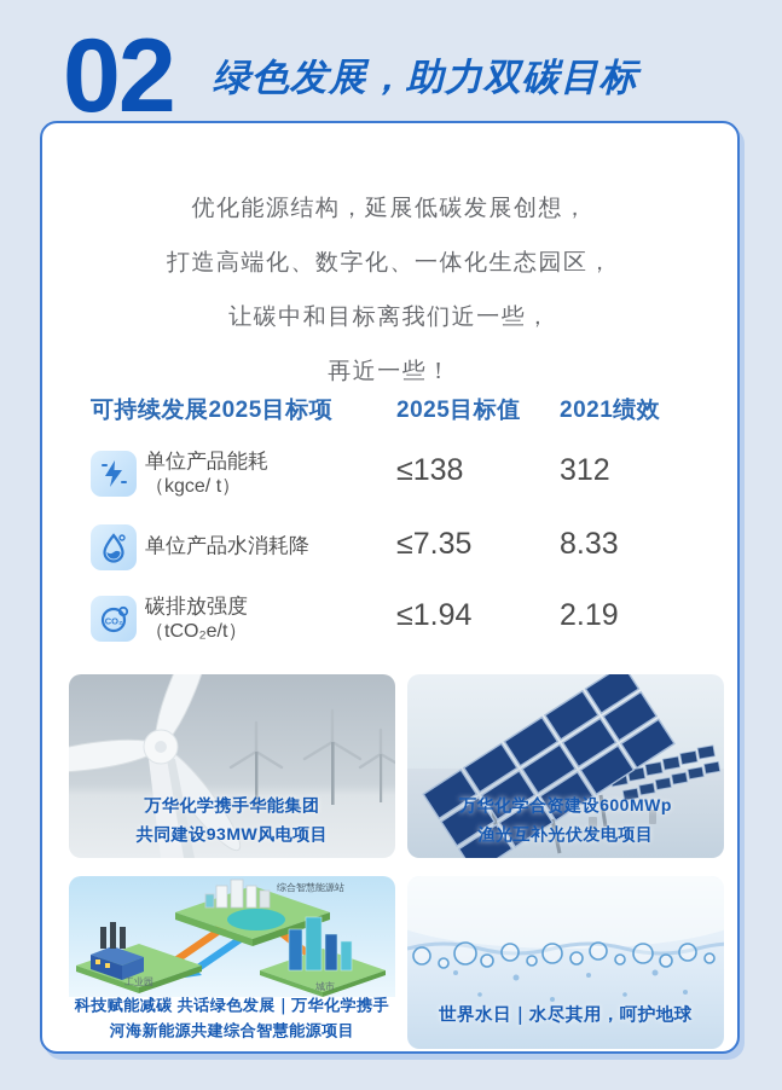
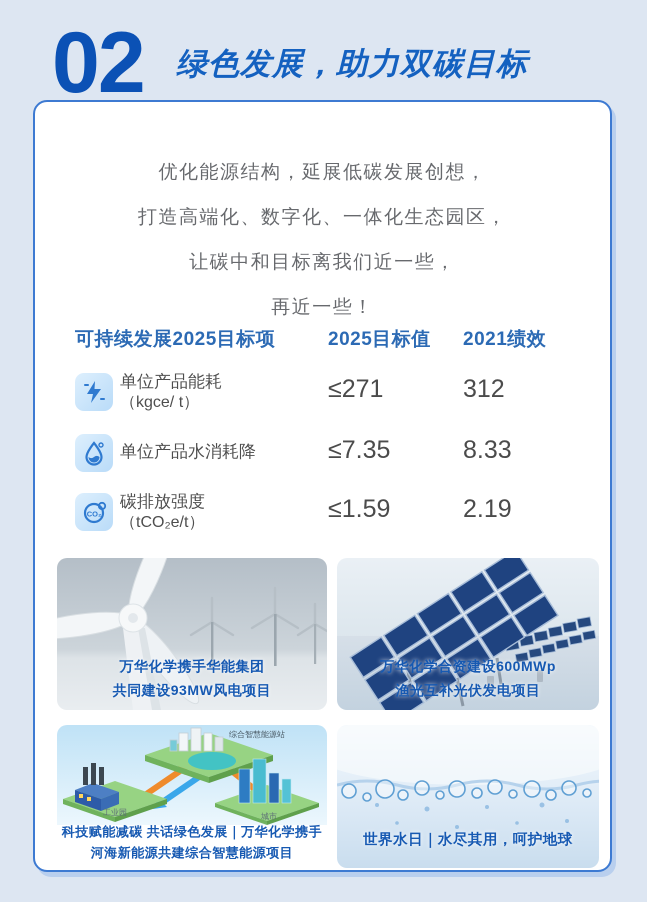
  02
  绿色发展，助力双碳目标
  优化能源结构，延展低碳发展创想，
  打造高端化、数字化、一体化生态园区，
  让碳中和目标离我们近一些，
  再近一些！
  可持续发展2025目标项
  2025目标值
  2021绩效
  单位产品能耗
  （kgce/ t）
- ≤138
+ ≤271
  312
  单位产品水消耗降
  ≤7.35
  8.33
  CO₂
  碳排放强度
  （tCO₂e/t）
- ≤1.94
+ ≤1.59
  2.19
  万华化学携手华能集团
  共同建设93MW风电项目
  万华化学合资建设600MWp
  渔光互补光伏发电项目
  综合智慧能源站
  工业园
  城市
  科技赋能减碳 共话绿色发展｜万华化学携手
  河海新能源共建综合智慧能源项目
  世界水日｜水尽其用，呵护地球
